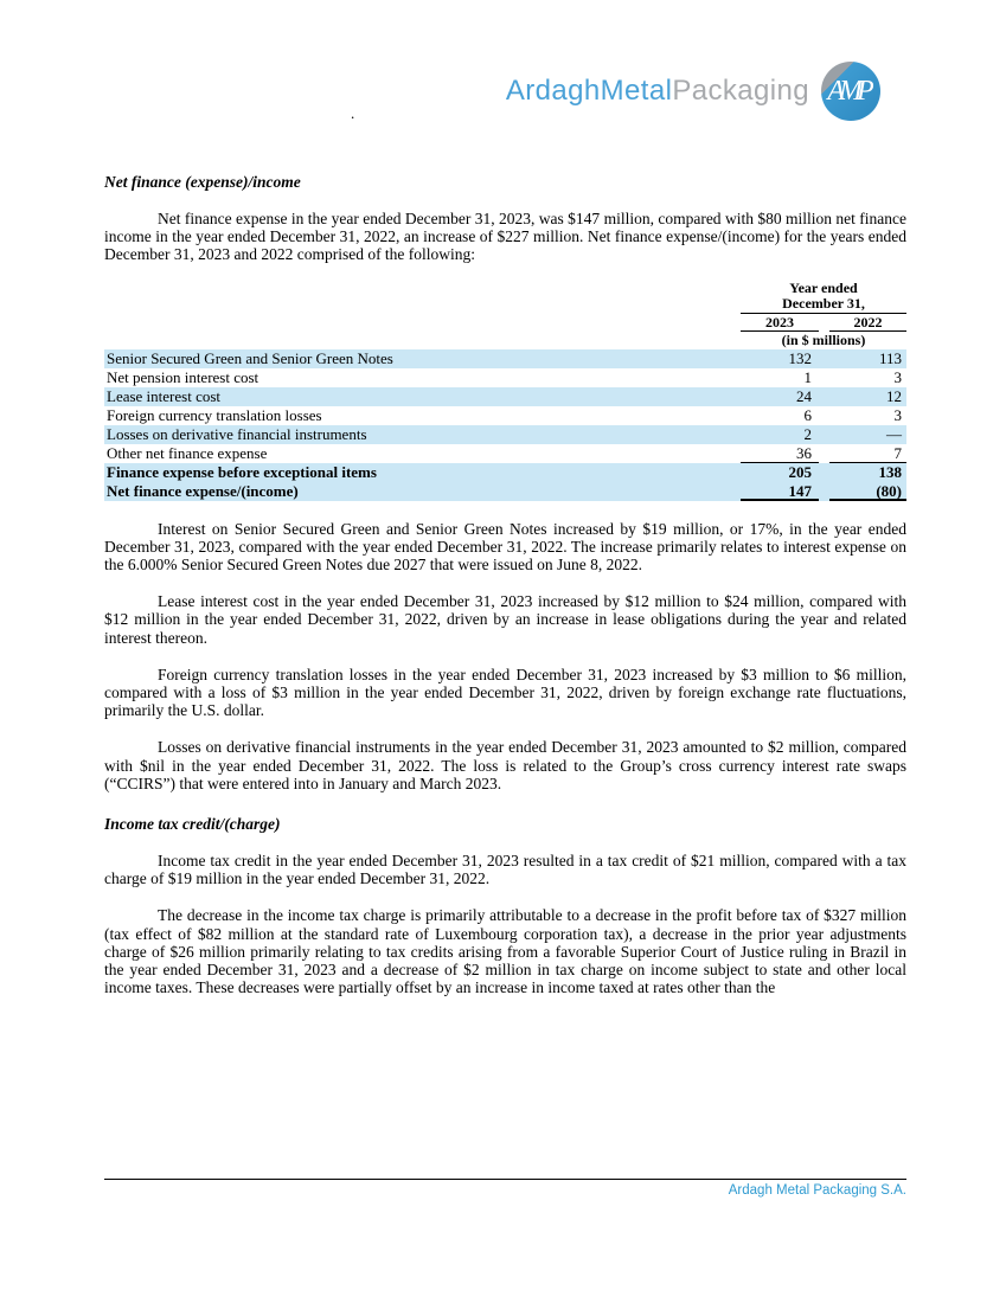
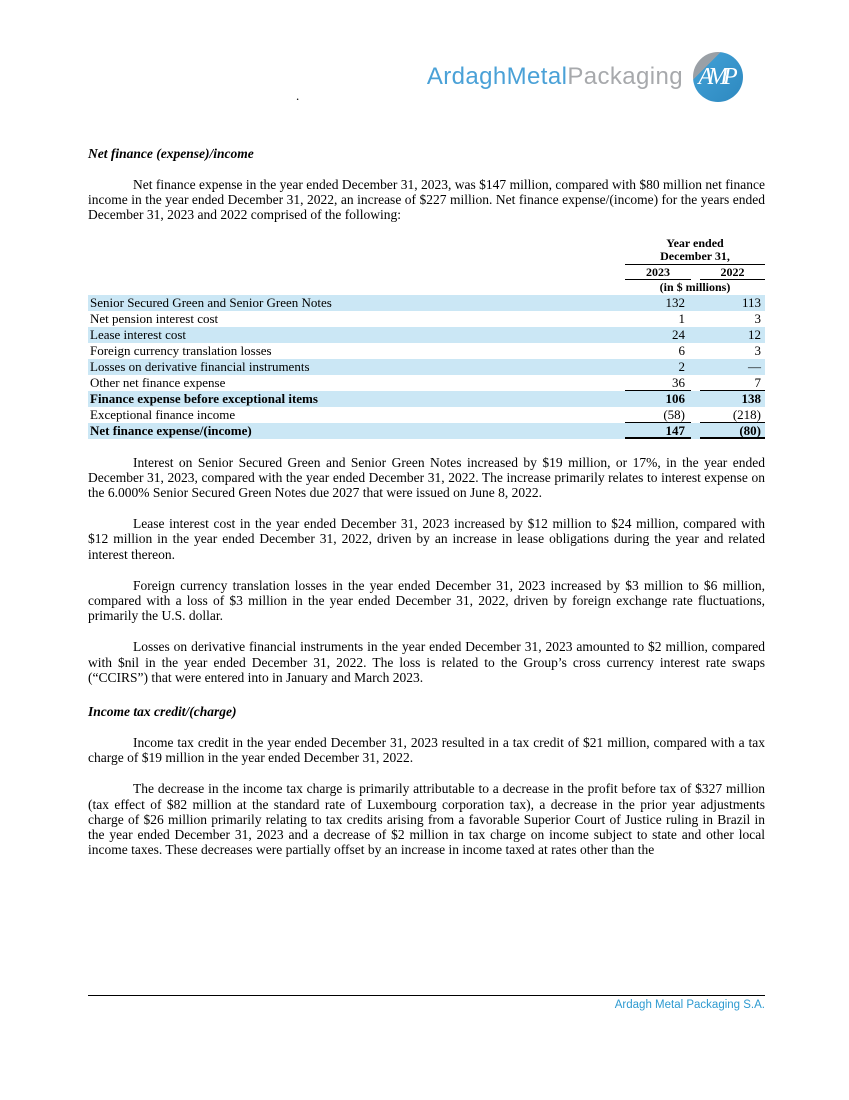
  ArdaghMetalPackaging
  AMP
  .
  Net finance (expense)/income
  Net finance expense in the year ended December 31, 2023, was $147 million, compared with $80 million net finance income in the year ended December 31, 2022, an increase of $227 million. Net finance expense/(income) for the years ended December 31, 2023 and 2022 comprised of the following:
  Year ended
  December 31,
  2023
  2022
  (in $ millions)
  Senior Secured Green and Senior Green Notes
  132
  113
  Net pension interest cost
  1
  3
  Lease interest cost
  24
  12
  Foreign currency translation losses
  6
  3
  Losses on derivative financial instruments
  2
  —
  Other net finance expense
  36
  7
  Finance expense before exceptional items
- 205
+ 106
  138
+ Exceptional finance income
+ (58)
+ (218)
  Net finance expense/(income)
  147
  (80)
  Interest on Senior Secured Green and Senior Green Notes increased by $19 million, or 17%, in the year ended December 31, 2023, compared with the year ended December 31, 2022. The increase primarily relates to interest expense on the 6.000% Senior Secured Green Notes due 2027 that were issued on June 8, 2022.
  Lease interest cost in the year ended December 31, 2023 increased by $12 million to $24 million, compared with $12 million in the year ended December 31, 2022, driven by an increase in lease obligations during the year and related interest thereon.
  Foreign currency translation losses in the year ended December 31, 2023 increased by $3 million to $6 million, compared with a loss of $3 million in the year ended December 31, 2022, driven by foreign exchange rate fluctuations, primarily the U.S. dollar.
  Losses on derivative financial instruments in the year ended December 31, 2023 amounted to $2 million, compared with $nil in the year ended December 31, 2022. The loss is related to the Group’s cross currency interest rate swaps (“CCIRS”) that were entered into in January and March 2023.
  Income tax credit/(charge)
  Income tax credit in the year ended December 31, 2023 resulted in a tax credit of $21 million, compared with a tax charge of $19 million in the year ended December 31, 2022.
  The decrease in the income tax charge is primarily attributable to a decrease in the profit before tax of $327 million (tax effect of $82 million at the standard rate of Luxembourg corporation tax), a decrease in the prior year adjustments charge of $26 million primarily relating to tax credits arising from a favorable Superior Court of Justice ruling in Brazil in the year ended December 31, 2023 and a decrease of $2 million in tax charge on income subject to state and other local income taxes. These decreases were partially offset by an increase in income taxed at rates other than the
  Ardagh Metal Packaging S.A.
